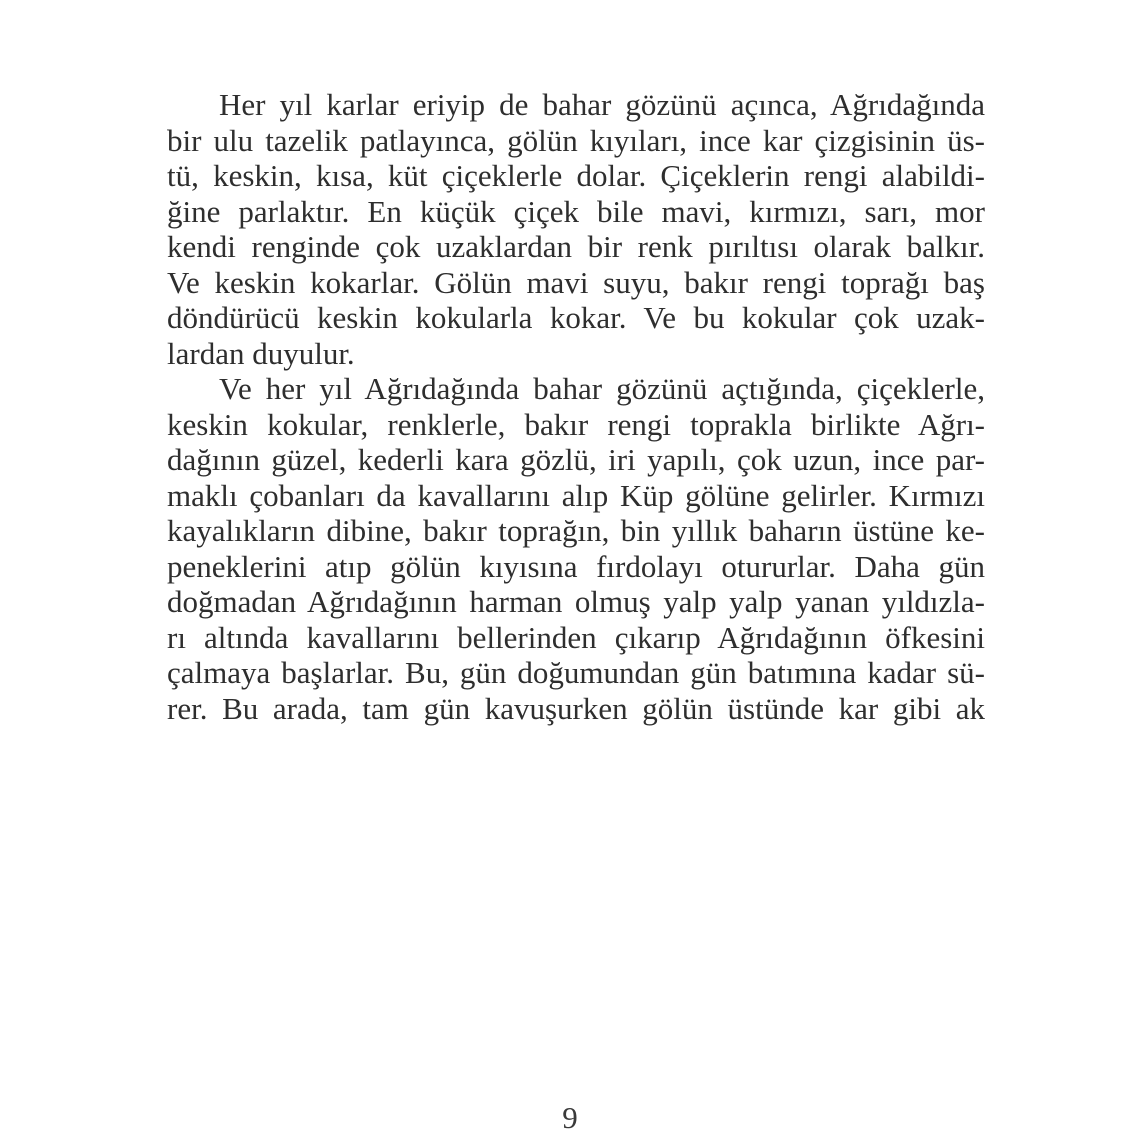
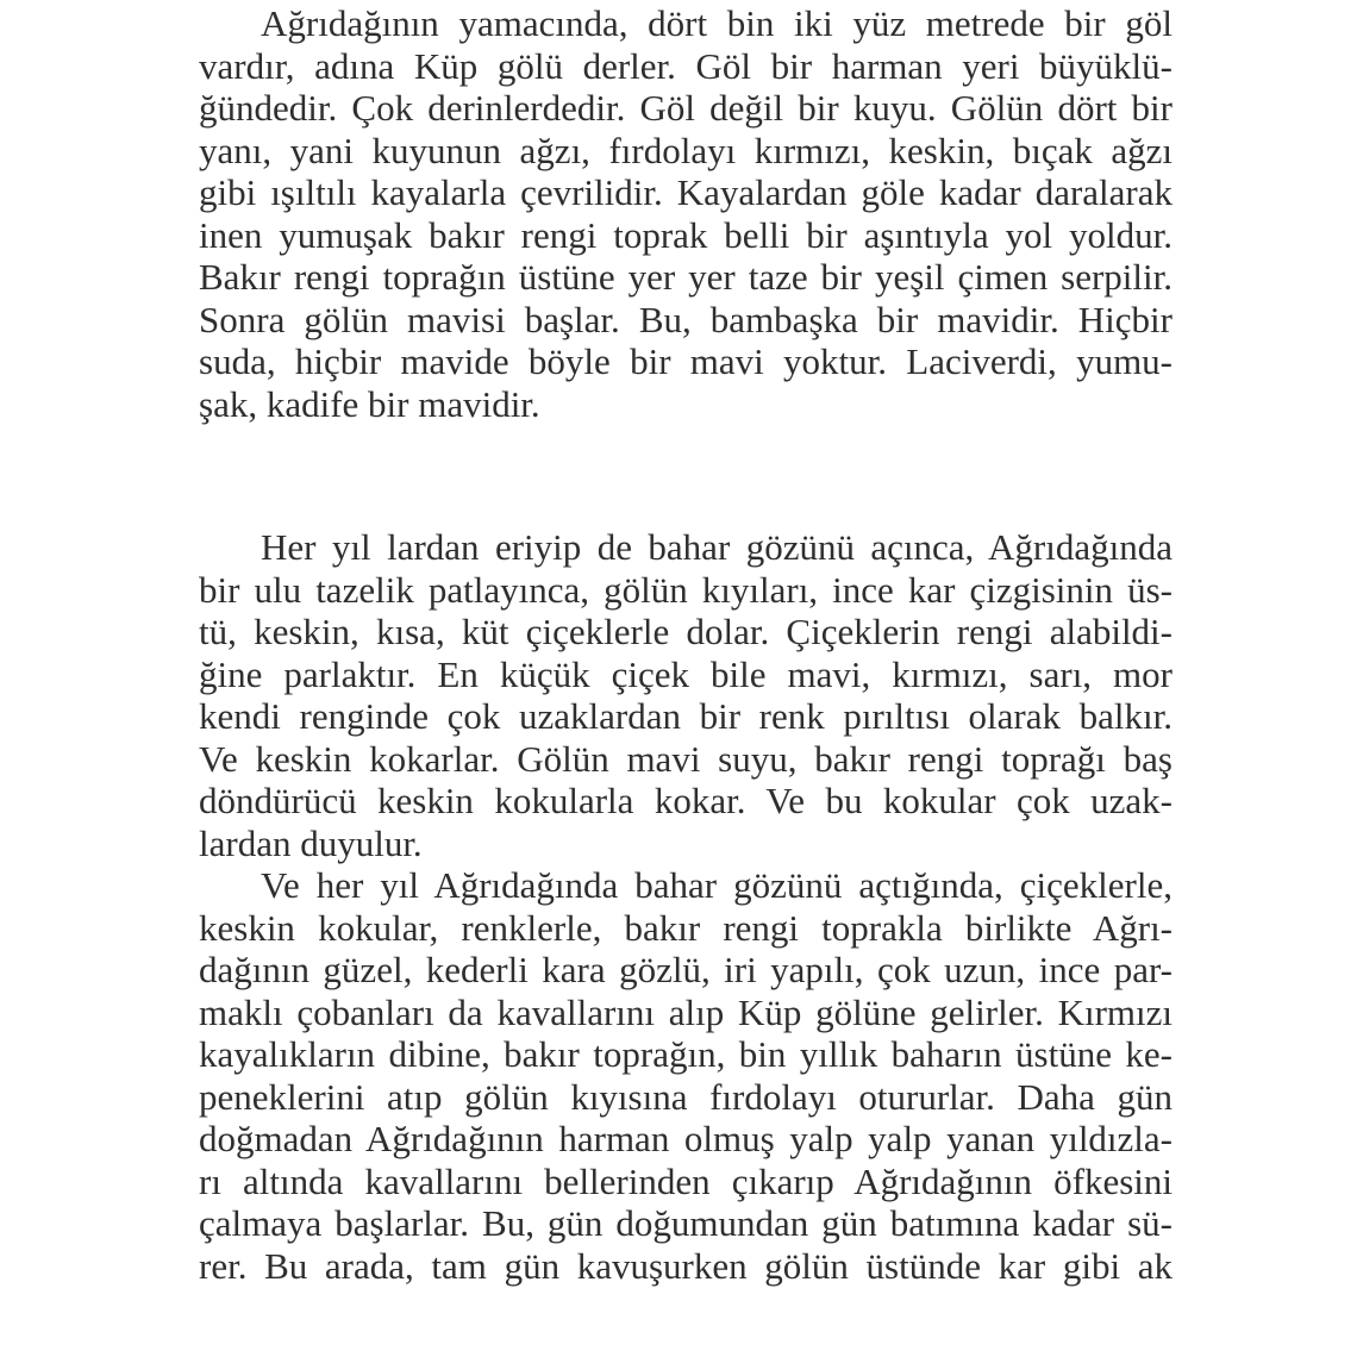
+ Ağrıdağının yamacında, dört bin iki yüz metrede bir göl
+ vardır, adına Küp gölü derler. Göl bir harman yeri büyüklü-
+ ğündedir. Çok derinlerdedir. Göl değil bir kuyu. Gölün dört bir
+ yanı, yani kuyunun ağzı, fırdolayı kırmızı, keskin, bıçak ağzı
+ gibi ışıltılı kayalarla çevrilidir. Kayalardan göle kadar daralarak
+ inen yumuşak bakır rengi toprak belli bir aşıntıyla yol yoldur.
+ Bakır rengi toprağın üstüne yer yer taze bir yeşil çimen serpilir.
+ Sonra gölün mavisi başlar. Bu, bambaşka bir mavidir. Hiçbir
+ suda, hiçbir mavide böyle bir mavi yoktur. Laciverdi, yumu-
+ şak, kadife bir mavidir.
- Her yıl karlar eriyip de bahar gözünü açınca, Ağrıdağında
+ Her yıl lardan eriyip de bahar gözünü açınca, Ağrıdağında
  bir ulu tazelik patlayınca, gölün kıyıları, ince kar çizgisinin üs-
  tü, keskin, kısa, küt çiçeklerle dolar. Çiçeklerin rengi alabildi-
  ğine parlaktır. En küçük çiçek bile mavi, kırmızı, sarı, mor
  kendi renginde çok uzaklardan bir renk pırıltısı olarak balkır.
  Ve keskin kokarlar. Gölün mavi suyu, bakır rengi toprağı baş
  döndürücü keskin kokularla kokar. Ve bu kokular çok uzak-
  lardan duyulur.
  Ve her yıl Ağrıdağında bahar gözünü açtığında, çiçeklerle,
  keskin kokular, renklerle, bakır rengi toprakla birlikte Ağrı-
  dağının güzel, kederli kara gözlü, iri yapılı, çok uzun, ince par-
  maklı çobanları da kavallarını alıp Küp gölüne gelirler. Kırmızı
  kayalıkların dibine, bakır toprağın, bin yıllık baharın üstüne ke-
  peneklerini atıp gölün kıyısına fırdolayı otururlar. Daha gün
  doğmadan Ağrıdağının harman olmuş yalp yalp yanan yıldızla-
  rı altında kavallarını bellerinden çıkarıp Ağrıdağının öfkesini
  çalmaya başlarlar. Bu, gün doğumundan gün batımına kadar sü-
  rer. Bu arada, tam gün kavuşurken gölün üstünde kar gibi ak
- 9
